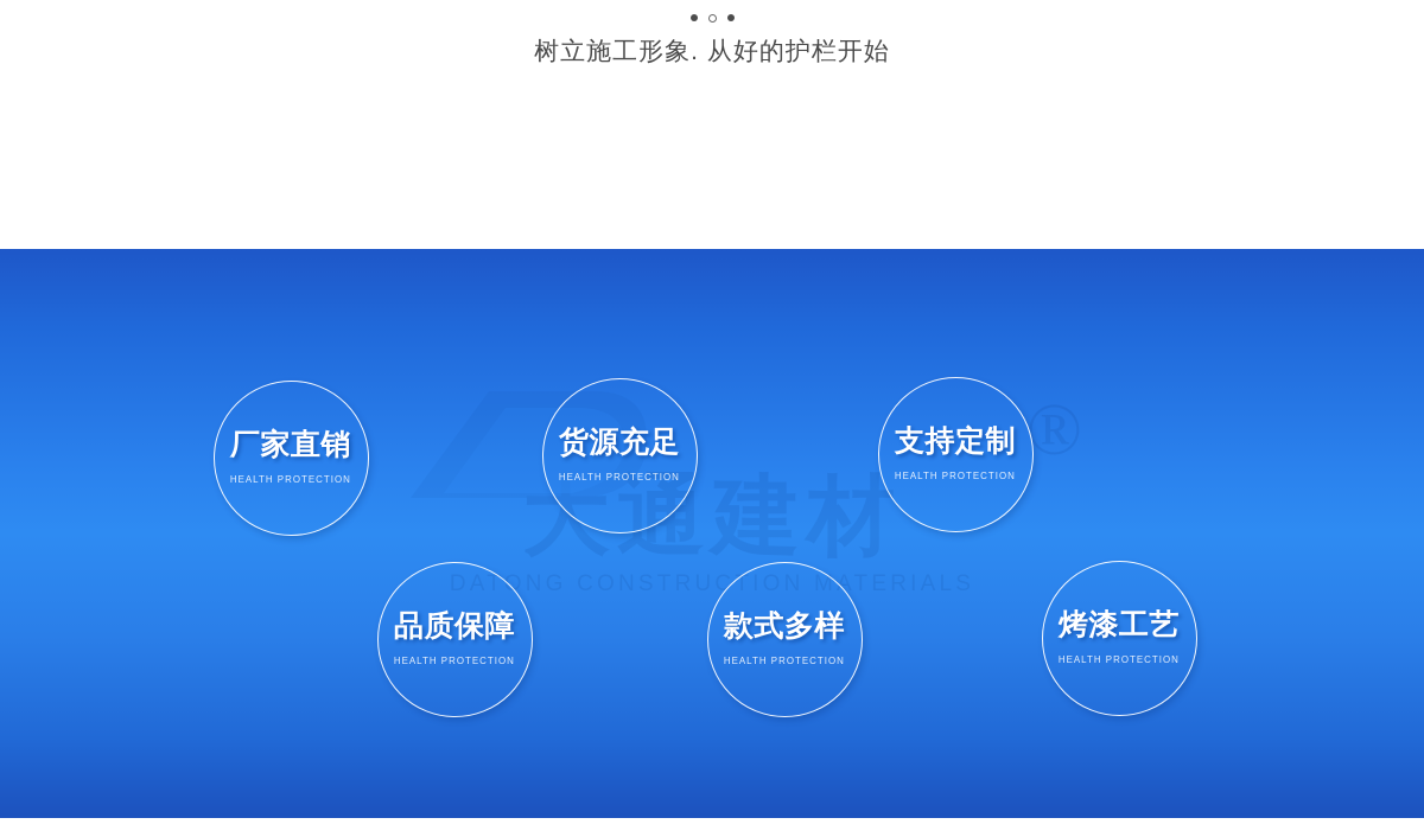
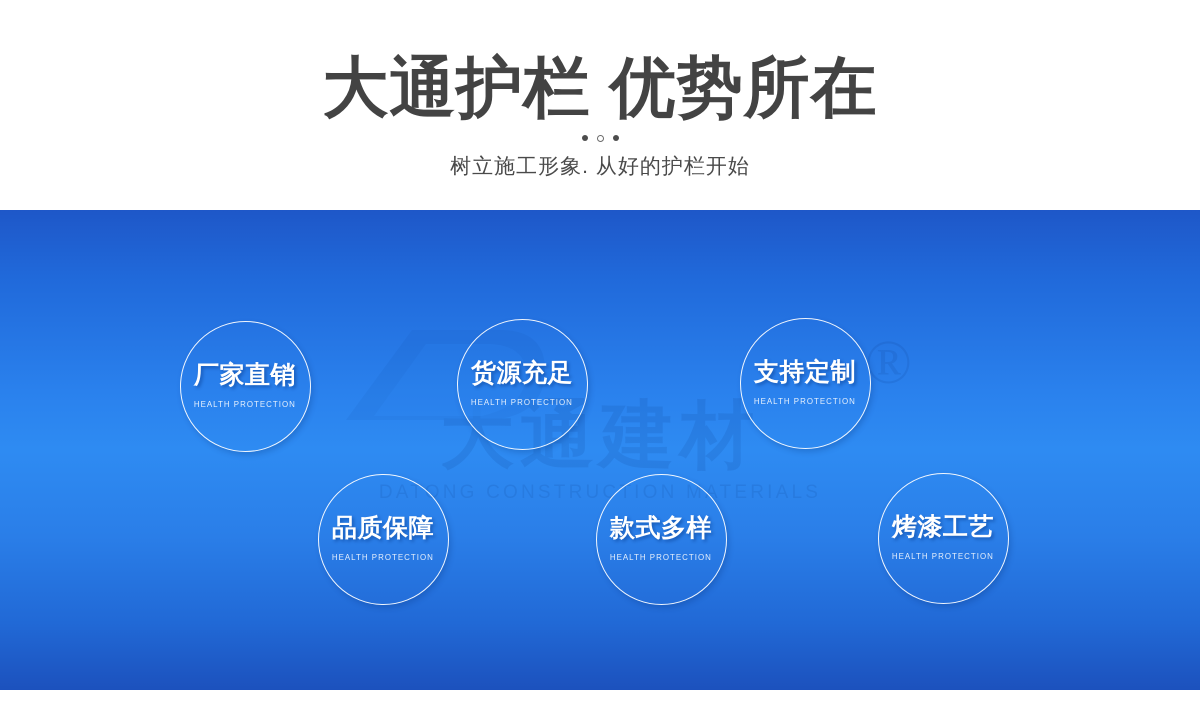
+ 大通护栏 优势所在
  树立施工形象. 从好的护栏开始
  ®
  大通建材
  DATONG CONSTRUCTION MATERIALS
  厂家直销
  HEALTH PROTECTION
  货源充足
  HEALTH PROTECTION
  支持定制
  HEALTH PROTECTION
  品质保障
  HEALTH PROTECTION
  款式多样
  HEALTH PROTECTION
  烤漆工艺
  HEALTH PROTECTION
